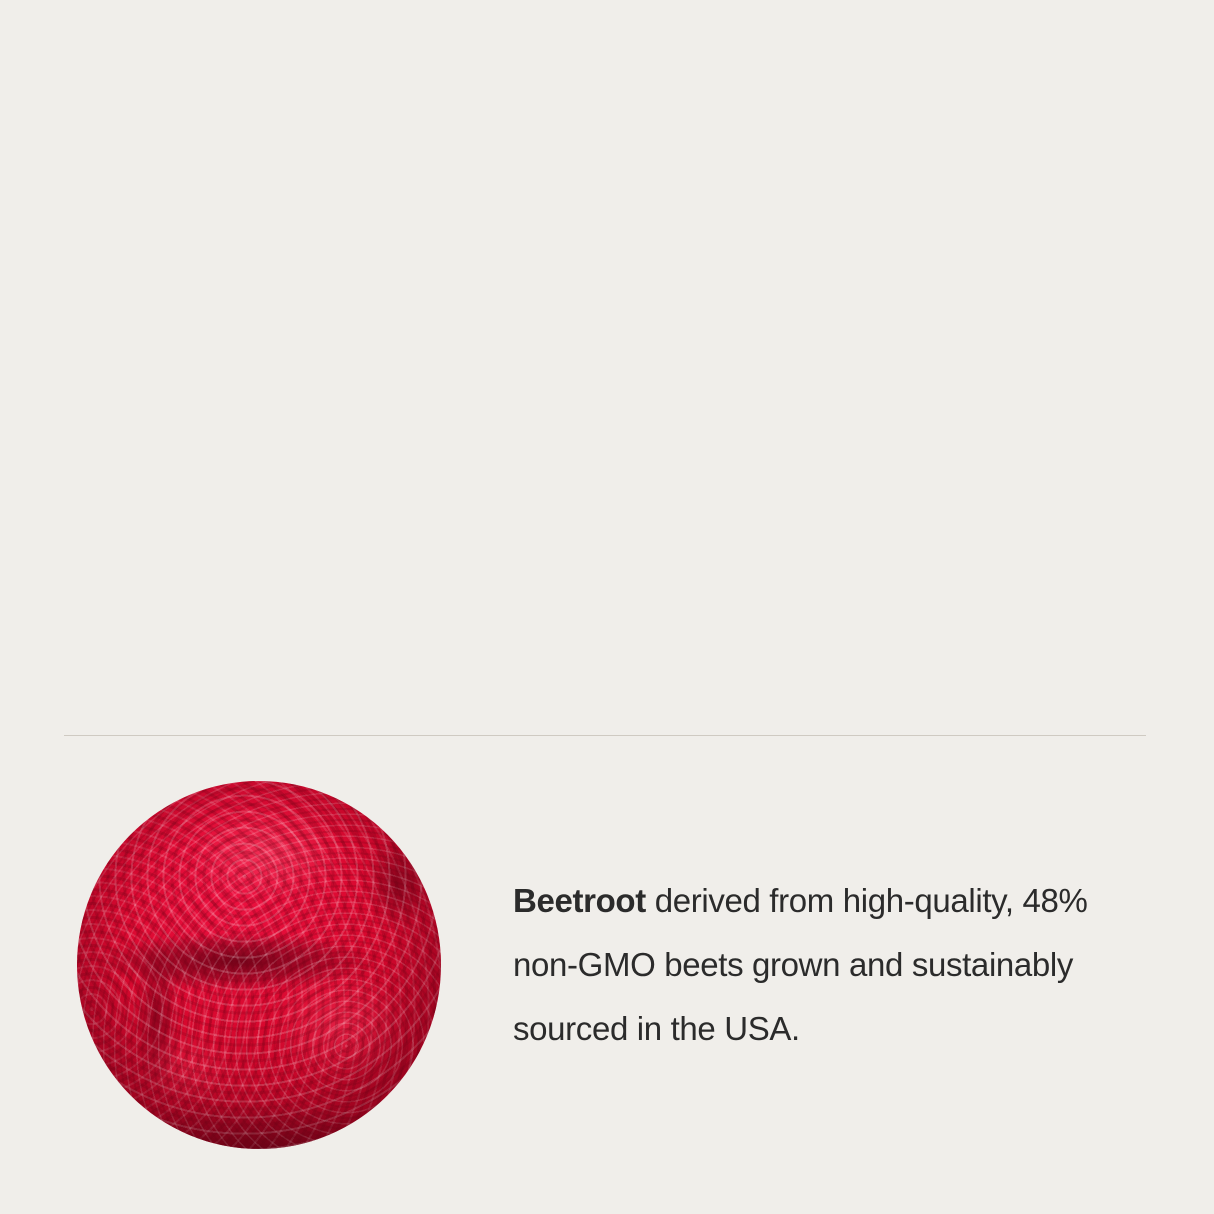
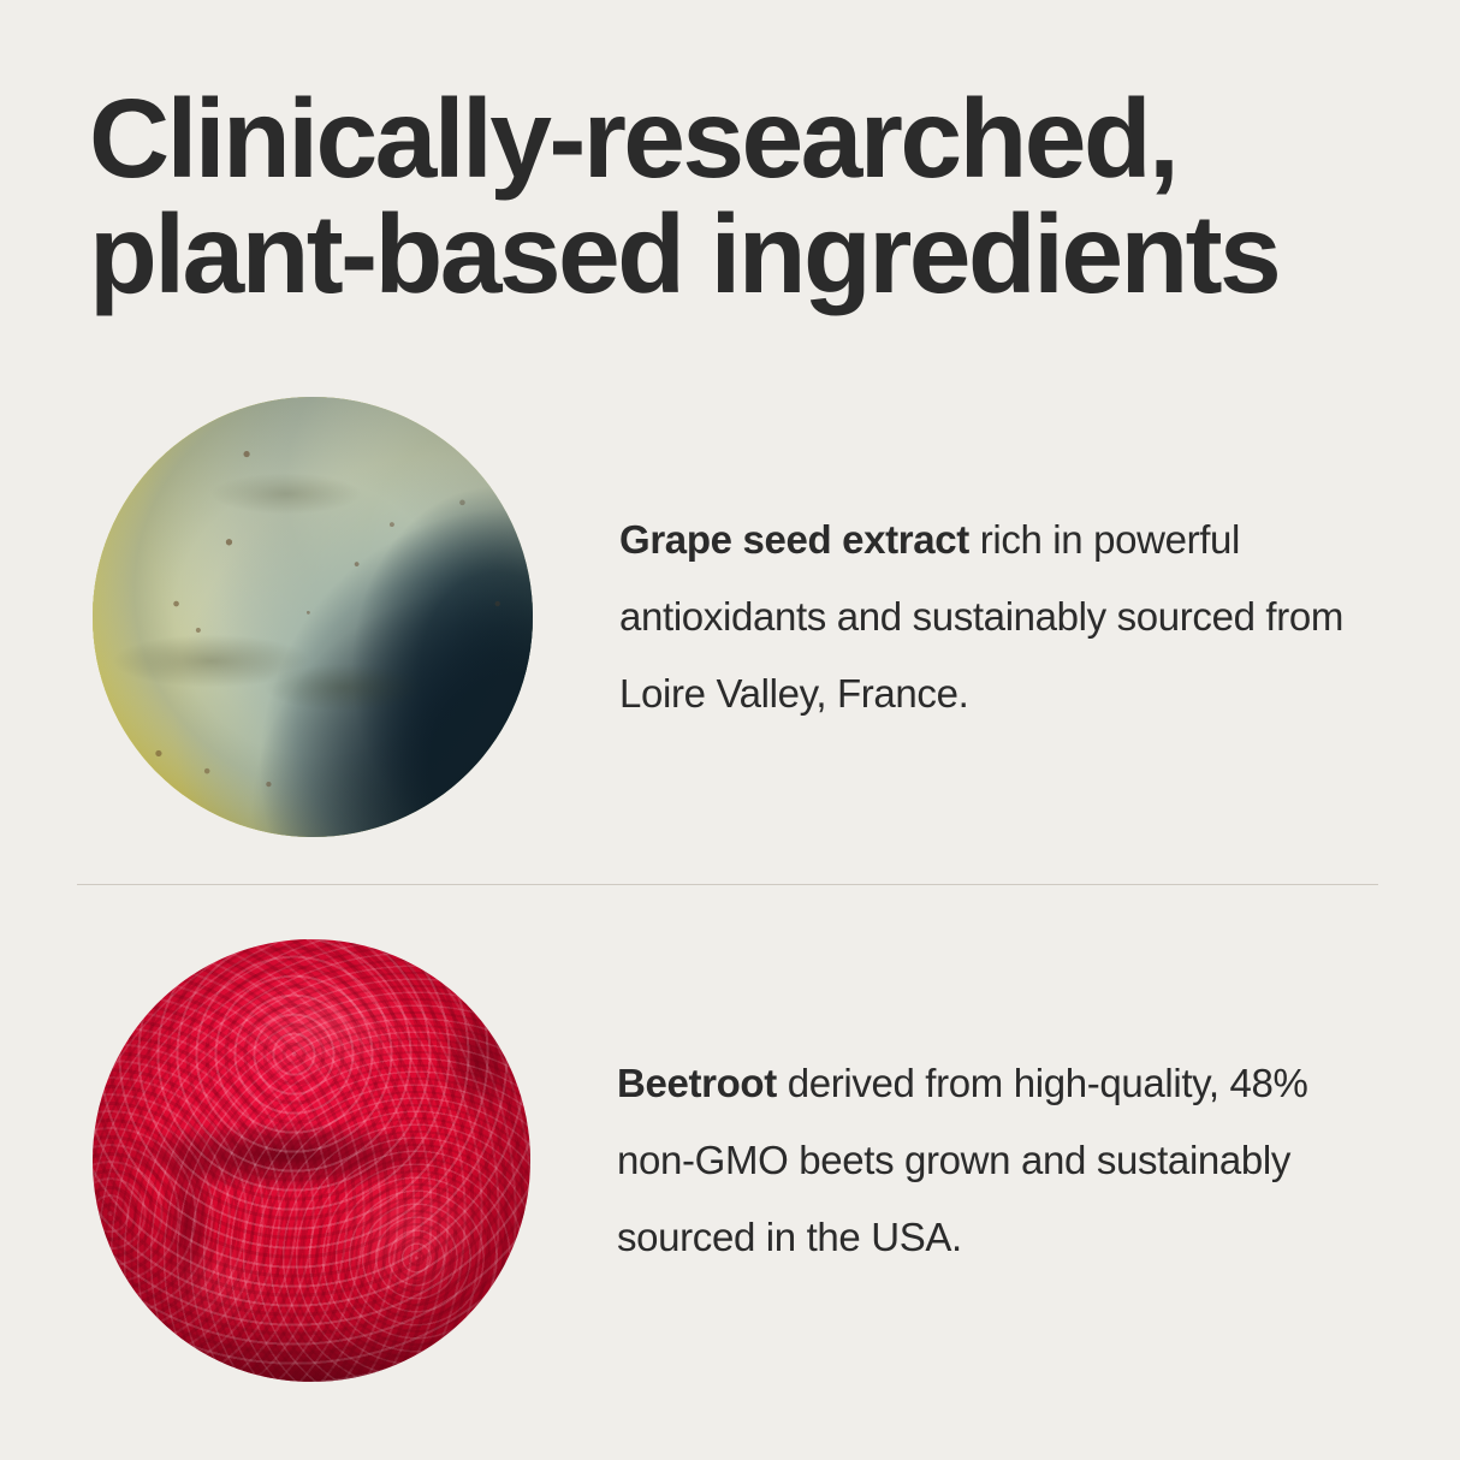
+ Clinically-researched,
+ plant-based ingredients
+ Grape seed extract rich in powerful antioxidants and sustainably sourced from Loire Valley, France.
  Beetroot derived from high-quality, 48% non-GMO beets grown and sustainably sourced in the USA.
